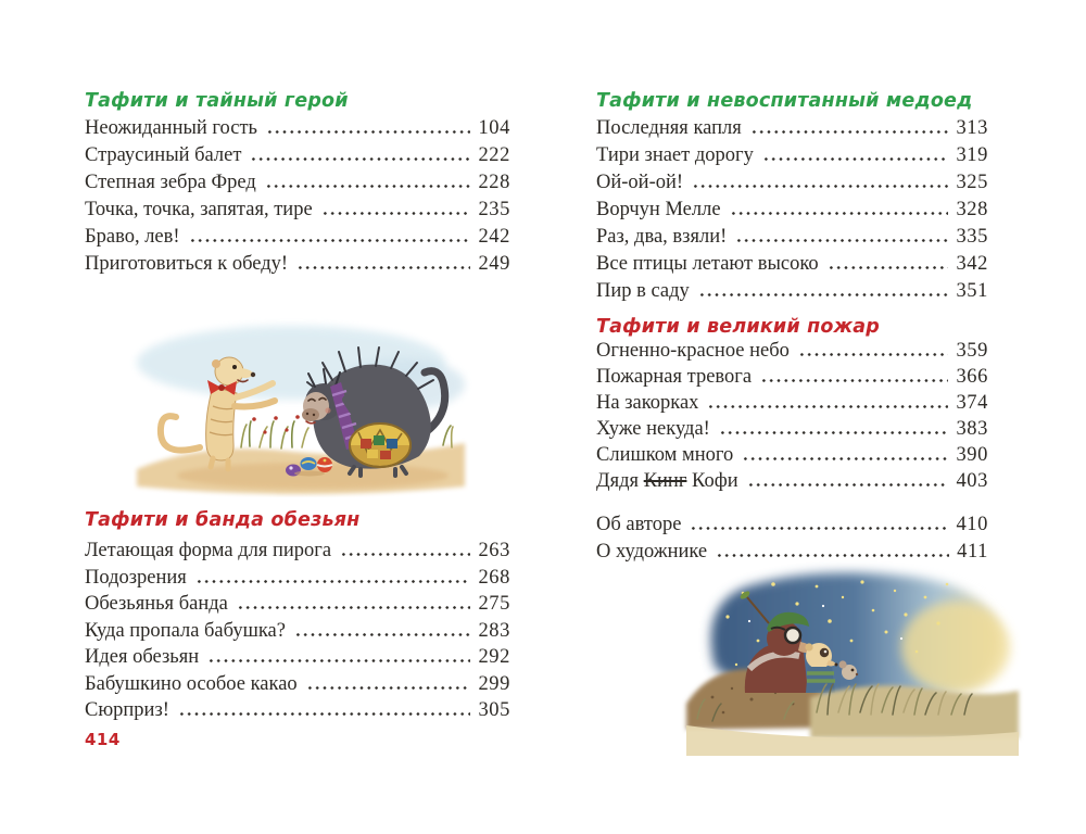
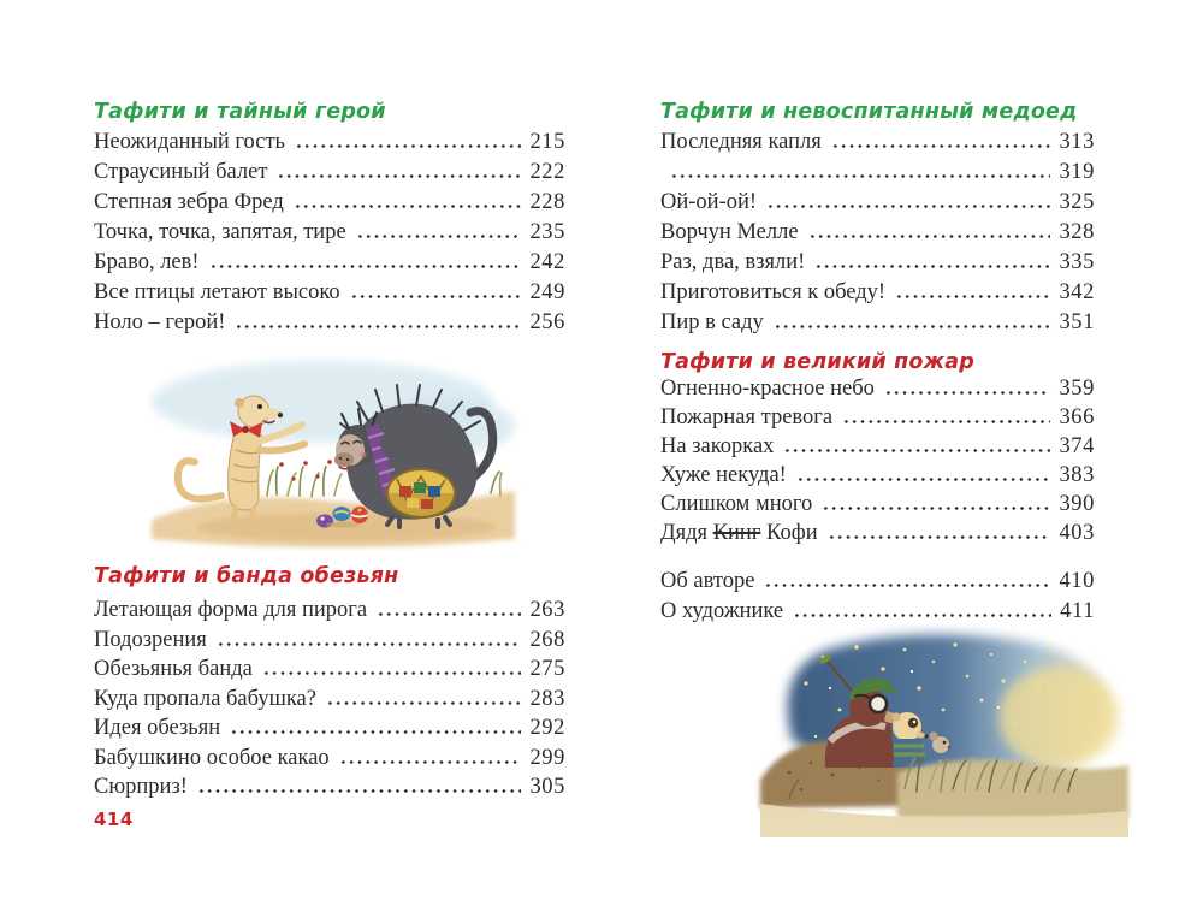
  Тафити и тайный герой
  Неожиданный гость
- 104
+ 215
  Страусиный балет
  222
  Степная зебра Фред
  228
  Точка, точка, запятая, тире
  235
  Браво, лев!
  242
- Приготовиться к обеду!
+ Все птицы летают высоко
  249
+ Ноло – герой!
+ 256
  Тафити и банда обезьян
  Летающая форма для пирога
  263
  Подозрения
  268
  Обезьянья банда
  275
  Куда пропала бабушка?
  283
  Идея обезьян
  292
  Бабушкино особое какао
  299
  Сюрприз!
  305
  Тафити и невоспитанный медоед
  Последняя капля
  313
- Тири знает дорогу
  319
  Ой-ой-ой!
  325
  Ворчун Мелле
  328
  Раз, два, взяли!
  335
- Все птицы летают высоко
+ Приготовиться к обеду!
  342
  Пир в саду
  351
  Тафити и великий пожар
  Огненно-красное небо
  359
  Пожарная тревога
  366
  На закорках
  374
  Хуже некуда!
  383
  Слишком много
  390
  Дядя Кинг Кофи
  403
  Об авторе
  410
  О художнике
  411
  414
